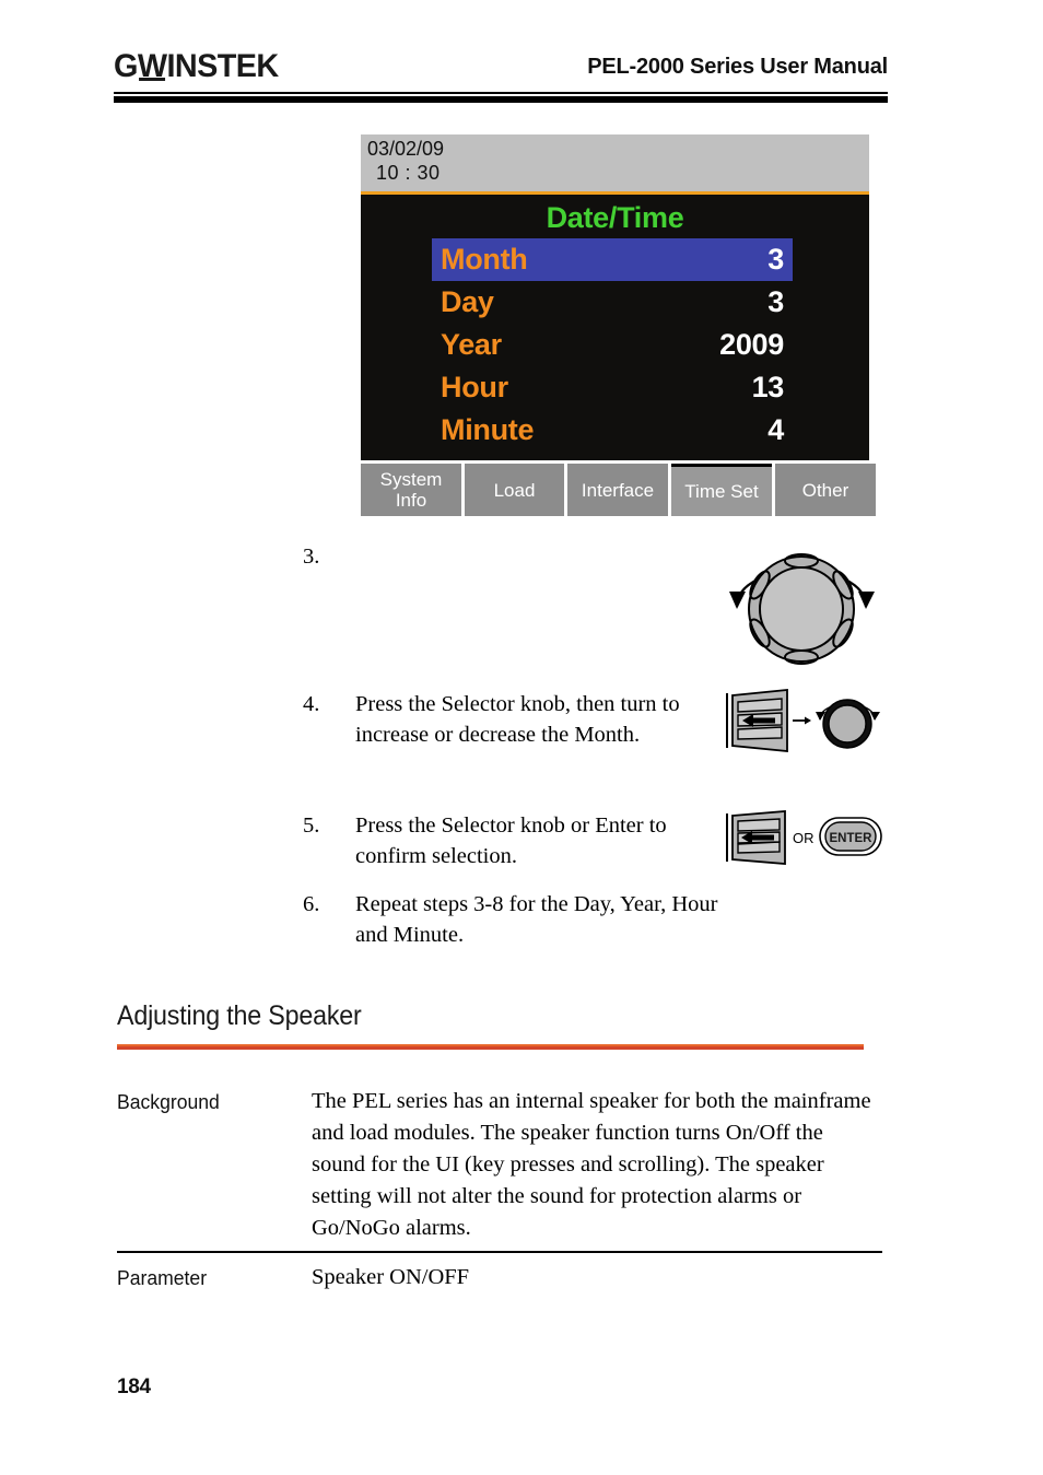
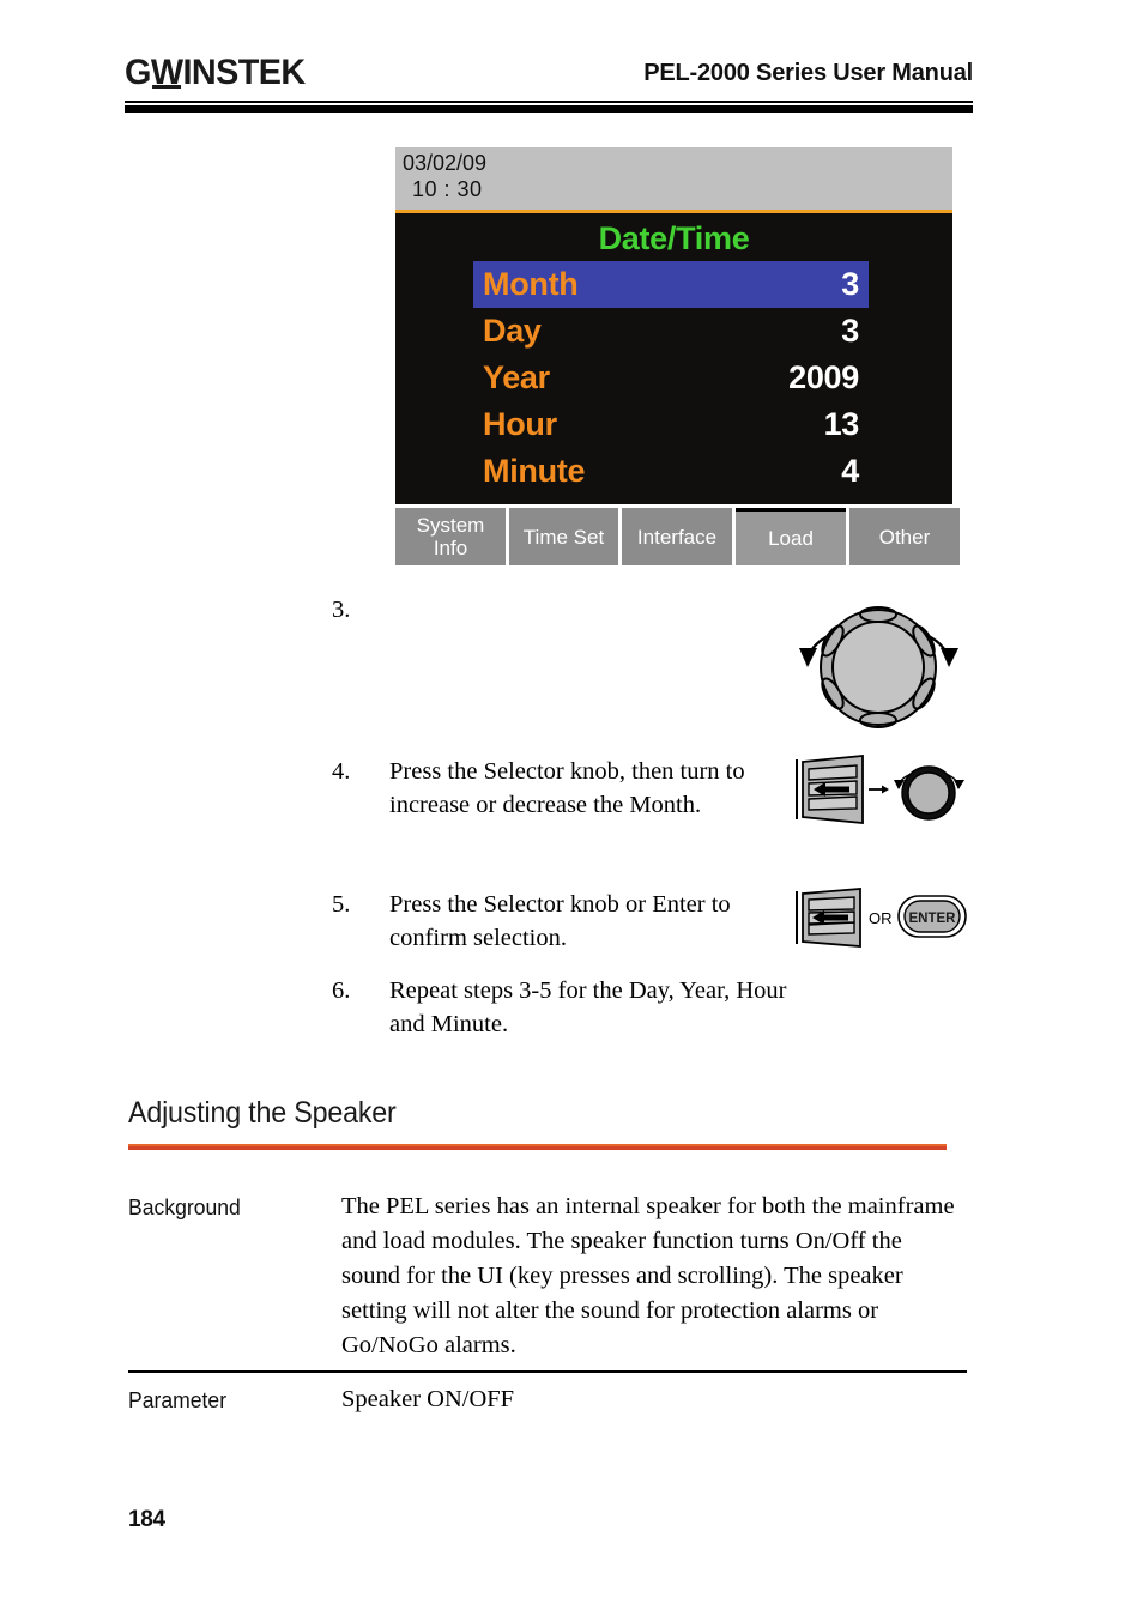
  GWINSTEK
  PEL-2000 Series User Manual
  03/02/09
  10 : 30
  Date/Time
  Month
  3
  Day
  3
  Year
  2009
  Hour
  13
  Minute
  4
  System
  Info
- Load
+ Time Set
  Interface
- Time Set
+ Load
  Other
  3.
  4.
  Press the Selector knob, then turn to increase or decrease the Month.
  5.
  Press the Selector knob or Enter to confirm selection.
  6.
- Repeat steps 3-8 for the Day, Year, Hour and Minute.
+ Repeat steps 3-5 for the Day, Year, Hour and Minute.
  OR
  ENTER
  Adjusting the Speaker
  Background
  The PEL series has an internal speaker for both the mainframe and load modules. The speaker function turns On/Off the sound for the UI (key presses and scrolling). The speaker setting will not alter the sound for protection alarms or Go/NoGo alarms.
  Parameter
  Speaker ON/OFF
  184
